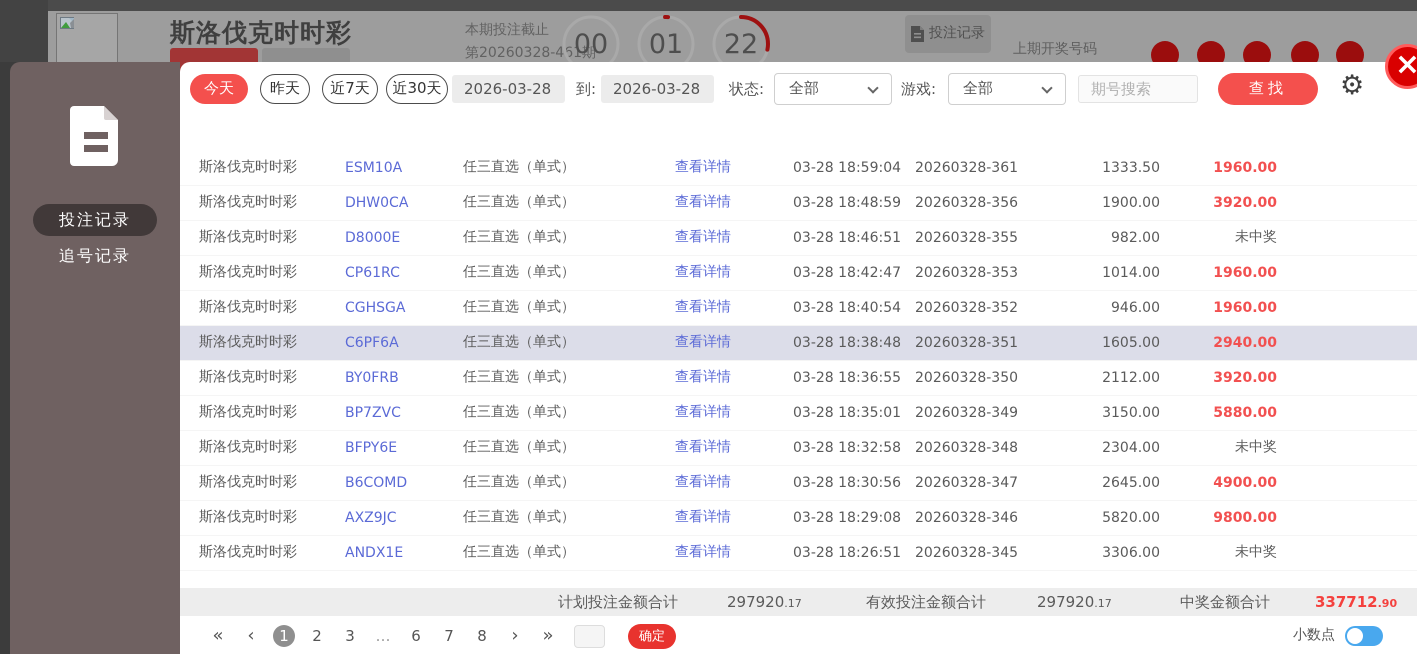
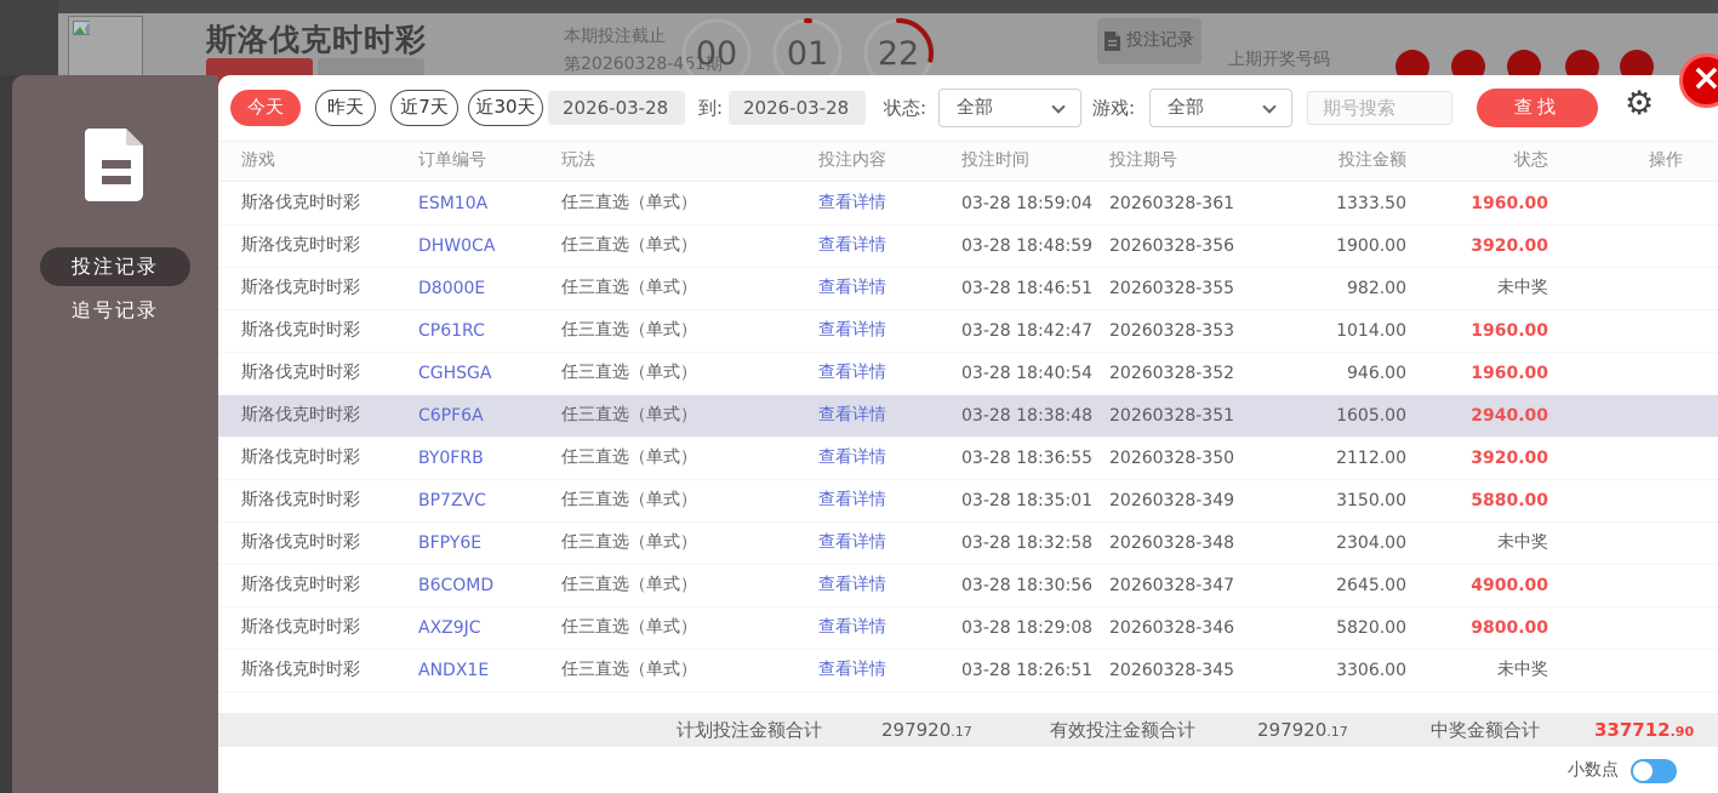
  斯洛伐克时时彩
  本期投注截止
  第20260328-461期
  00
  01
  22
  投注记录
  上期开奖号码
  投注记录
  追号记录
  今天
  昨天
  近7天
  近30天
  2026-03-28
  到:
  2026-03-28
  状态:
  全部
  游戏:
  全部
  期号搜索
  查找
  ⚙
+ 游戏
+ 订单编号
+ 玩法
+ 投注内容
+ 投注时间
+ 投注期号
+ 投注金额
+ 状态
+ 操作
  斯洛伐克时时彩
  ESM10A
  任三直选（单式）
  查看详情
  03-28 18:59:04
  20260328-361
  1333.50
  1960.00
  斯洛伐克时时彩
  DHW0CA
  任三直选（单式）
  查看详情
  03-28 18:48:59
  20260328-356
  1900.00
  3920.00
  斯洛伐克时时彩
  D8000E
  任三直选（单式）
  查看详情
  03-28 18:46:51
  20260328-355
  982.00
  未中奖
  斯洛伐克时时彩
  CP61RC
  任三直选（单式）
  查看详情
  03-28 18:42:47
  20260328-353
  1014.00
  1960.00
  斯洛伐克时时彩
  CGHSGA
  任三直选（单式）
  查看详情
  03-28 18:40:54
  20260328-352
  946.00
  1960.00
  斯洛伐克时时彩
  C6PF6A
  任三直选（单式）
  查看详情
  03-28 18:38:48
  20260328-351
  1605.00
  2940.00
  斯洛伐克时时彩
  BY0FRB
  任三直选（单式）
  查看详情
  03-28 18:36:55
  20260328-350
  2112.00
  3920.00
  斯洛伐克时时彩
  BP7ZVC
  任三直选（单式）
  查看详情
  03-28 18:35:01
  20260328-349
  3150.00
  5880.00
  斯洛伐克时时彩
  BFPY6E
  任三直选（单式）
  查看详情
  03-28 18:32:58
  20260328-348
  2304.00
  未中奖
  斯洛伐克时时彩
  B6COMD
  任三直选（单式）
  查看详情
  03-28 18:30:56
  20260328-347
  2645.00
  4900.00
  斯洛伐克时时彩
  AXZ9JC
  任三直选（单式）
  查看详情
  03-28 18:29:08
  20260328-346
  5820.00
  9800.00
  斯洛伐克时时彩
  ANDX1E
  任三直选（单式）
  查看详情
  03-28 18:26:51
  20260328-345
  3306.00
  未中奖
  计划投注金额合计
  297920.17
  有效投注金额合计
  297920.17
  中奖金额合计
  337712.90
- «
- ‹
- 1
- 2
- 3
- …
- 6
- 7
- 8
- ›
- »
- 确定
  小数点
  ×
